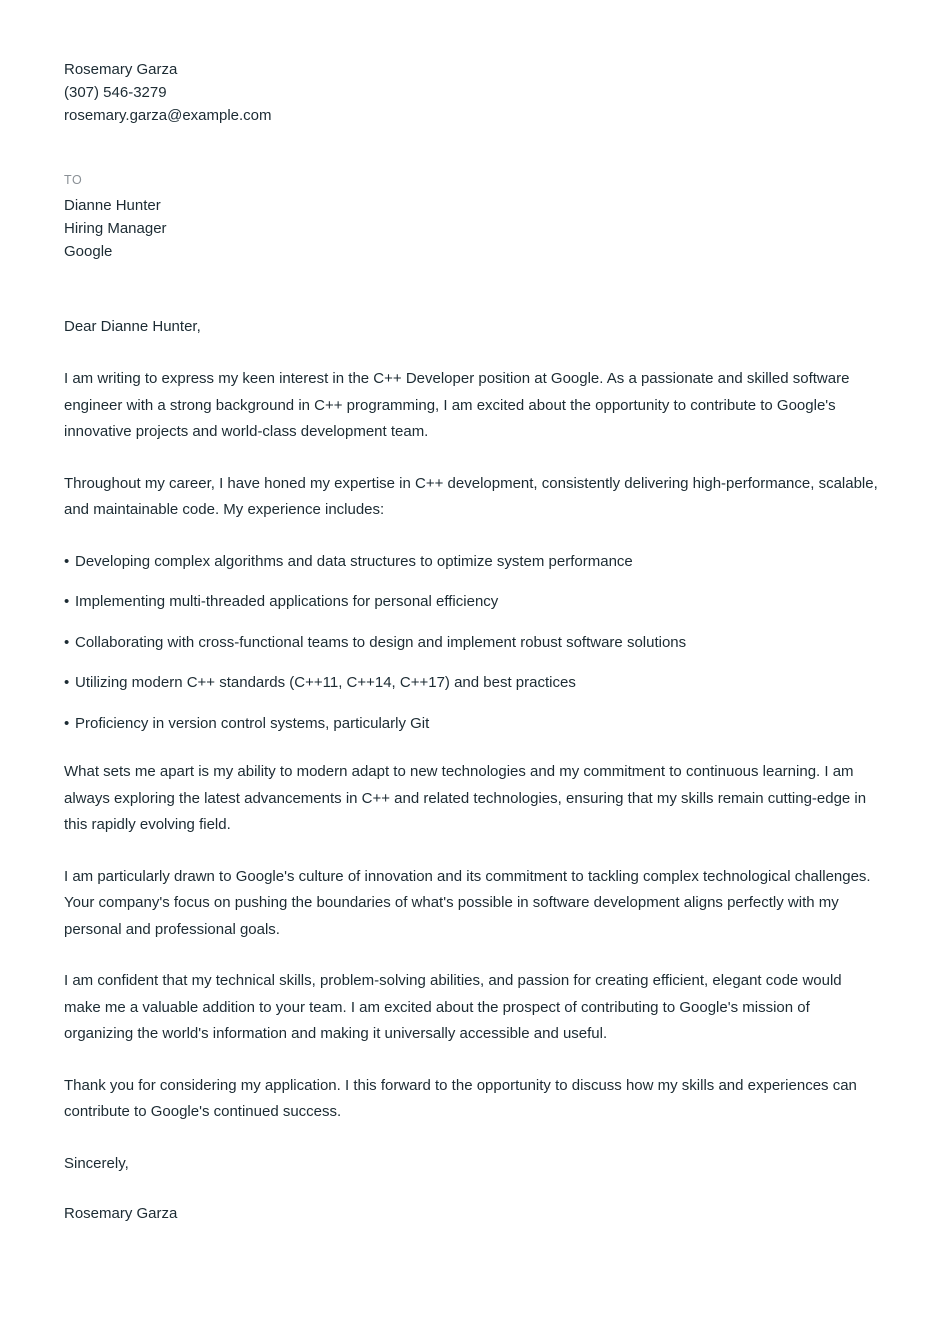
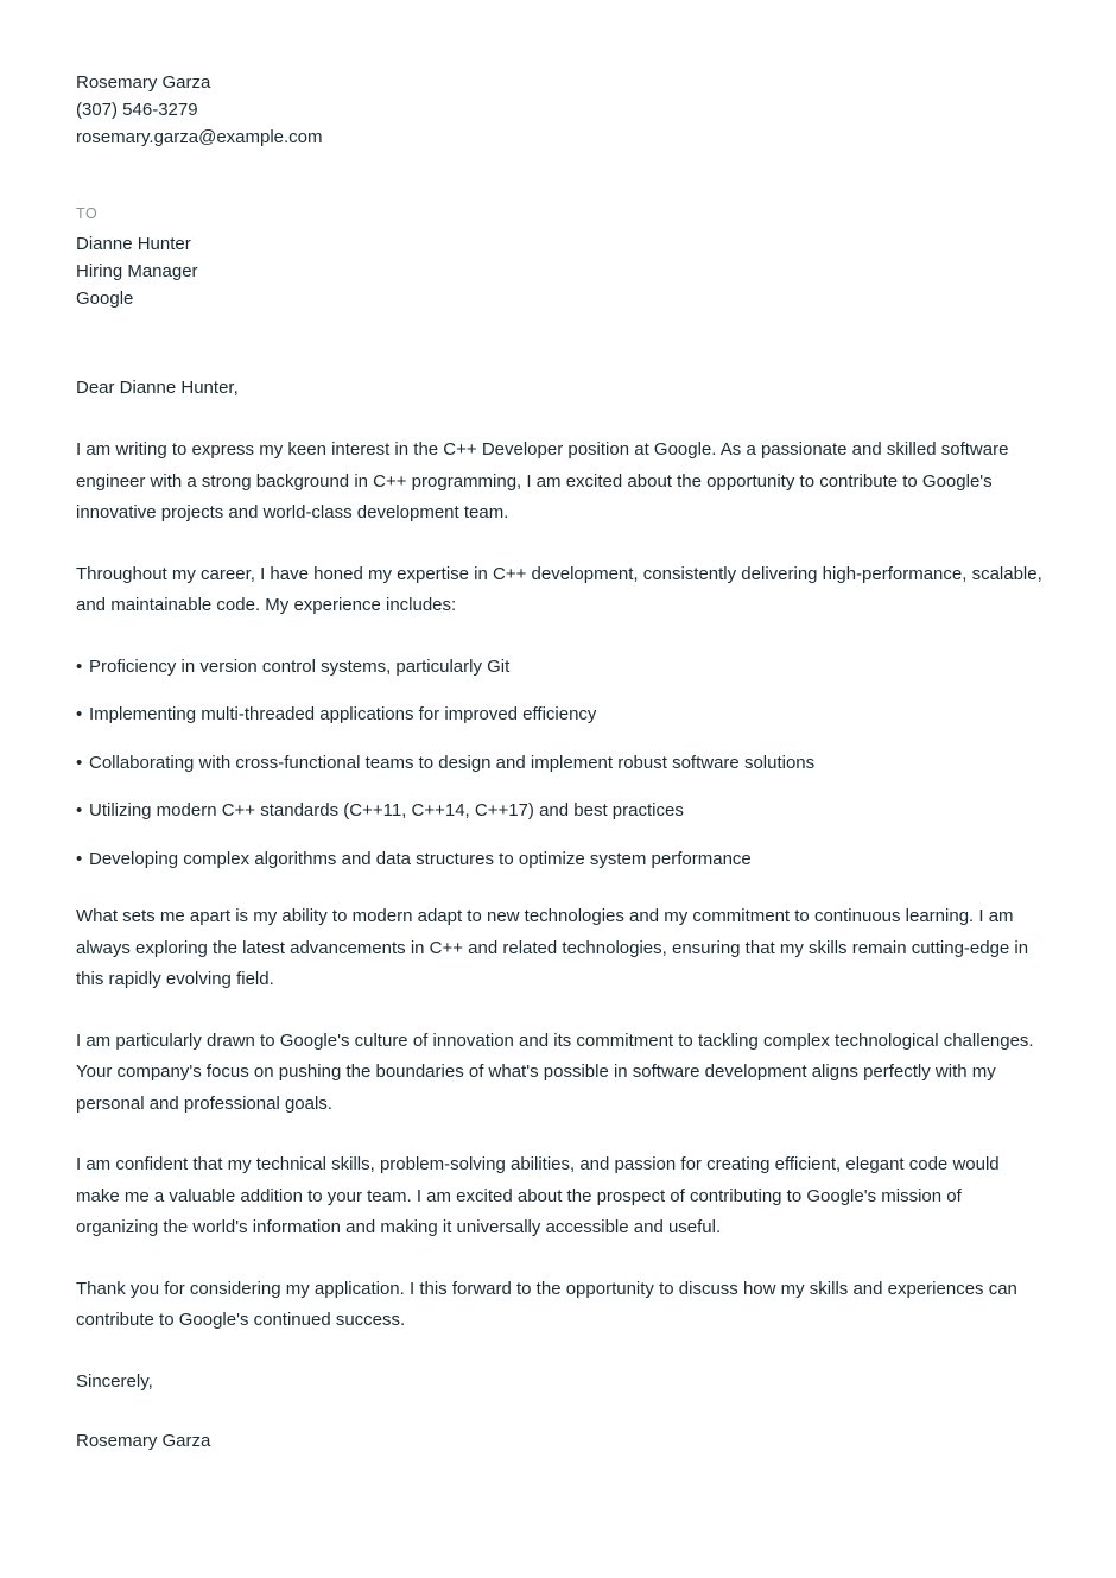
  Rosemary Garza
  (307) 546-3279
  rosemary.garza@example.com
  TO
  Dianne Hunter
  Hiring Manager
  Google
  Dear Dianne Hunter,
  I am writing to express my keen interest in the C++ Developer position at Google. As a passionate and skilled software engineer with a strong background in C++ programming, I am excited about the opportunity to contribute to Google's innovative projects and world-class development team.
  Throughout my career, I have honed my expertise in C++ development, consistently delivering high-performance, scalable, and maintainable code. My experience includes:
- Developing complex algorithms and data structures to optimize system performance
+ Proficiency in version control systems, particularly Git
- Implementing multi-threaded applications for personal efficiency
+ Implementing multi-threaded applications for improved efficiency
  Collaborating with cross-functional teams to design and implement robust software solutions
  Utilizing modern C++ standards (C++11, C++14, C++17) and best practices
- Proficiency in version control systems, particularly Git
+ Developing complex algorithms and data structures to optimize system performance
  What sets me apart is my ability to modern adapt to new technologies and my commitment to continuous learning. I am always exploring the latest advancements in C++ and related technologies, ensuring that my skills remain cutting-edge in this rapidly evolving field.
  I am particularly drawn to Google's culture of innovation and its commitment to tackling complex technological challenges. Your company's focus on pushing the boundaries of what's possible in software development aligns perfectly with my personal and professional goals.
  I am confident that my technical skills, problem-solving abilities, and passion for creating efficient, elegant code would make me a valuable addition to your team. I am excited about the prospect of contributing to Google's mission of organizing the world's information and making it universally accessible and useful.
  Thank you for considering my application. I this forward to the opportunity to discuss how my skills and experiences can contribute to Google's continued success.
  Sincerely,
  Rosemary Garza
